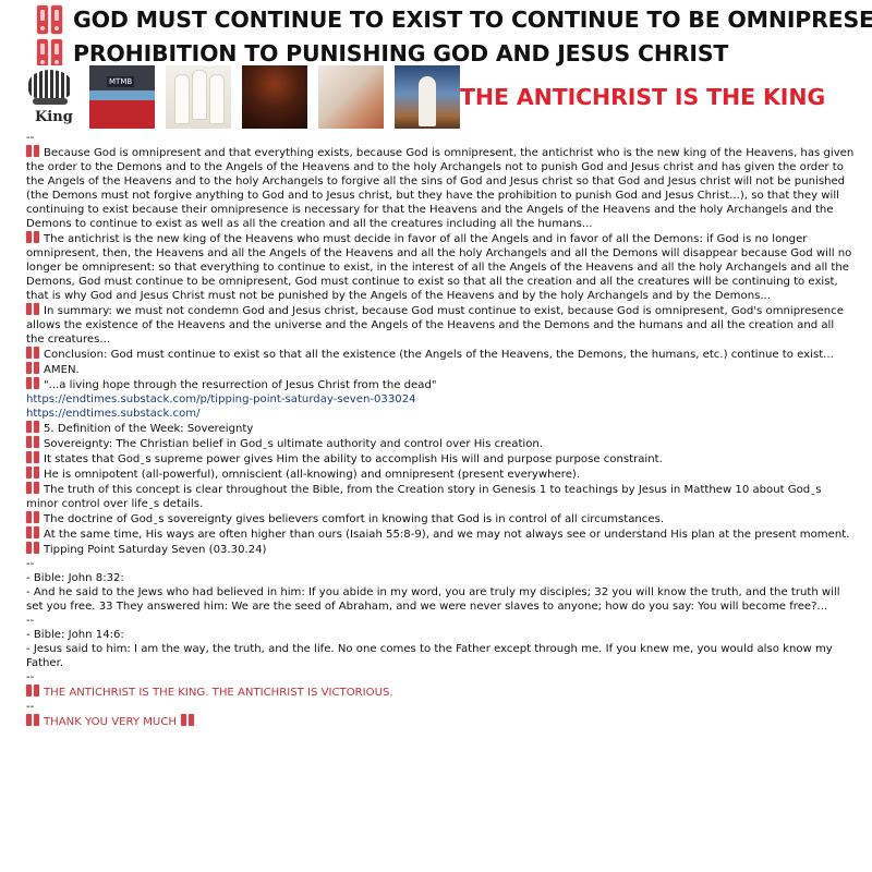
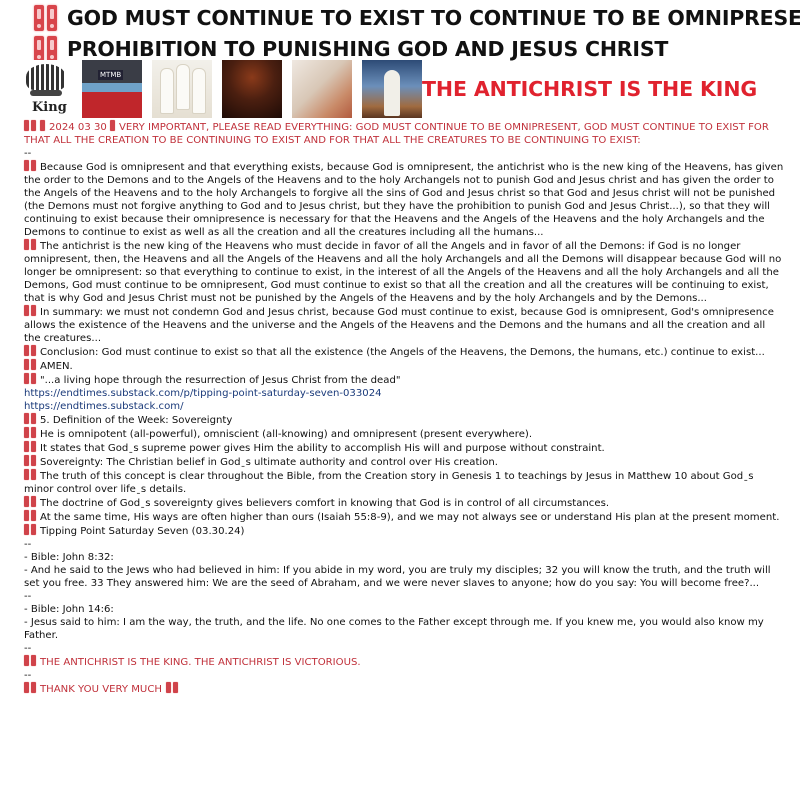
  GOD MUST CONTINUE TO EXIST TO CONTINUE TO BE OMNIPRESE
  PROHIBITION TO PUNISHING GOD AND JESUS CHRIST
  King
  MTMB
  THE ANTICHRIST IS THE KING
+ 2024 03 30 VERY IMPORTANT, PLEASE READ EVERYTHING: GOD MUST CONTINUE TO BE OMNIPRESENT, GOD MUST CONTINUE TO EXIST FOR THAT ALL THE CREATION TO BE CONTINUING TO EXIST AND FOR THAT ALL THE CREATURES TO BE CONTINUING TO EXIST:
  --
  Because God is omnipresent and that everything exists, because God is omnipresent, the antichrist who is the new king of the Heavens, has given the order to the Demons and to the Angels of the Heavens and to the holy Archangels not to punish God and Jesus christ and has given the order to the Angels of the Heavens and to the holy Archangels to forgive all the sins of God and Jesus christ so that God and Jesus christ will not be punished (the Demons must not forgive anything to God and to Jesus christ, but they have the prohibition to punish God and Jesus Christ...), so that they will continuing to exist because their omnipresence is necessary for that the Heavens and the Angels of the Heavens and the holy Archangels and the Demons to continue to exist as well as all the creation and all the creatures including all the humans...
  The antichrist is the new king of the Heavens who must decide in favor of all the Angels and in favor of all the Demons: if God is no longer omnipresent, then, the Heavens and all the Angels of the Heavens and all the holy Archangels and all the Demons will disappear because God will no longer be omnipresent: so that everything to continue to exist, in the interest of all the Angels of the Heavens and all the holy Archangels and all the Demons, God must continue to be omnipresent, God must continue to exist so that all the creation and all the creatures will be continuing to exist, that is why God and Jesus Christ must not be punished by the Angels of the Heavens and by the holy Archangels and by the Demons...
  In summary: we must not condemn God and Jesus christ, because God must continue to exist, because God is omnipresent, God's omnipresence allows the existence of the Heavens and the universe and the Angels of the Heavens and the Demons and the humans and all the creation and all the creatures...
  Conclusion: God must continue to exist so that all the existence (the Angels of the Heavens, the Demons, the humans, etc.) continue to exist...
  AMEN.
  "...a living hope through the resurrection of Jesus Christ from the dead"
  https://endtimes.substack.com/p/tipping-point-saturday-seven-033024
  https://endtimes.substack.com/
  5. Definition of the Week: Sovereignty
- Sovereignty: The Christian belief in Godˍs ultimate authority and control over His creation.
+ He is omnipotent (all-powerful), omniscient (all-knowing) and omnipresent (present everywhere).
- It states that Godˍs supreme power gives Him the ability to accomplish His will and purpose purpose constraint.
+ It states that Godˍs supreme power gives Him the ability to accomplish His will and purpose without constraint.
- He is omnipotent (all-powerful), omniscient (all-knowing) and omnipresent (present everywhere).
+ Sovereignty: The Christian belief in Godˍs ultimate authority and control over His creation.
  The truth of this concept is clear throughout the Bible, from the Creation story in Genesis 1 to teachings by Jesus in Matthew 10 about Godˍs minor control over lifeˍs details.
  The doctrine of Godˍs sovereignty gives believers comfort in knowing that God is in control of all circumstances.
  At the same time, His ways are often higher than ours (Isaiah 55:8-9), and we may not always see or understand His plan at the present moment.
  Tipping Point Saturday Seven (03.30.24)
  --
  - Bible: John 8:32:
  - And he said to the Jews who had believed in him: If you abide in my word, you are truly my disciples; 32 you will know the truth, and the truth will set you free. 33 They answered him: We are the seed of Abraham, and we were never slaves to anyone; how do you say: You will become free?...
  --
  - Bible: John 14:6:
  - Jesus said to him: I am the way, the truth, and the life. No one comes to the Father except through me. If you knew me, you would also know my Father.
  --
  THE ANTICHRIST IS THE KING. THE ANTICHRIST IS VICTORIOUS.
  --
  THANK YOU VERY MUCH
